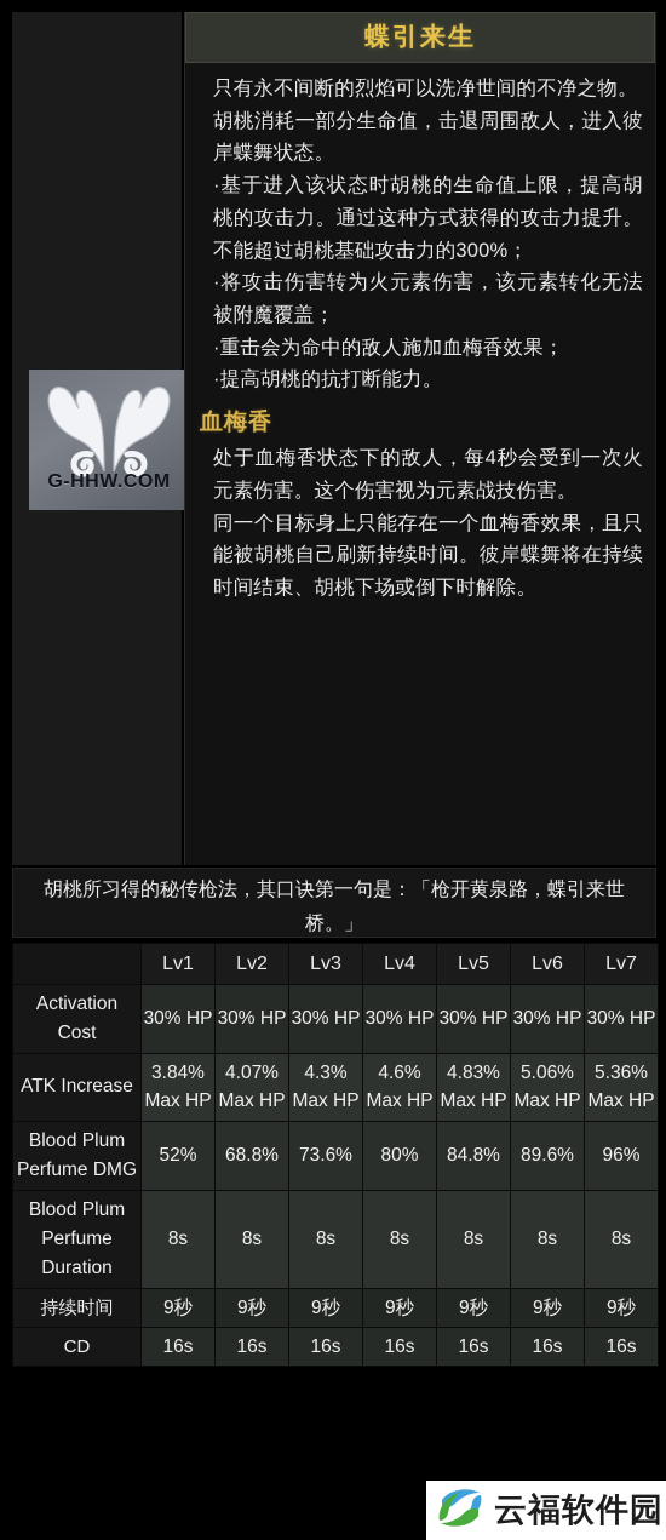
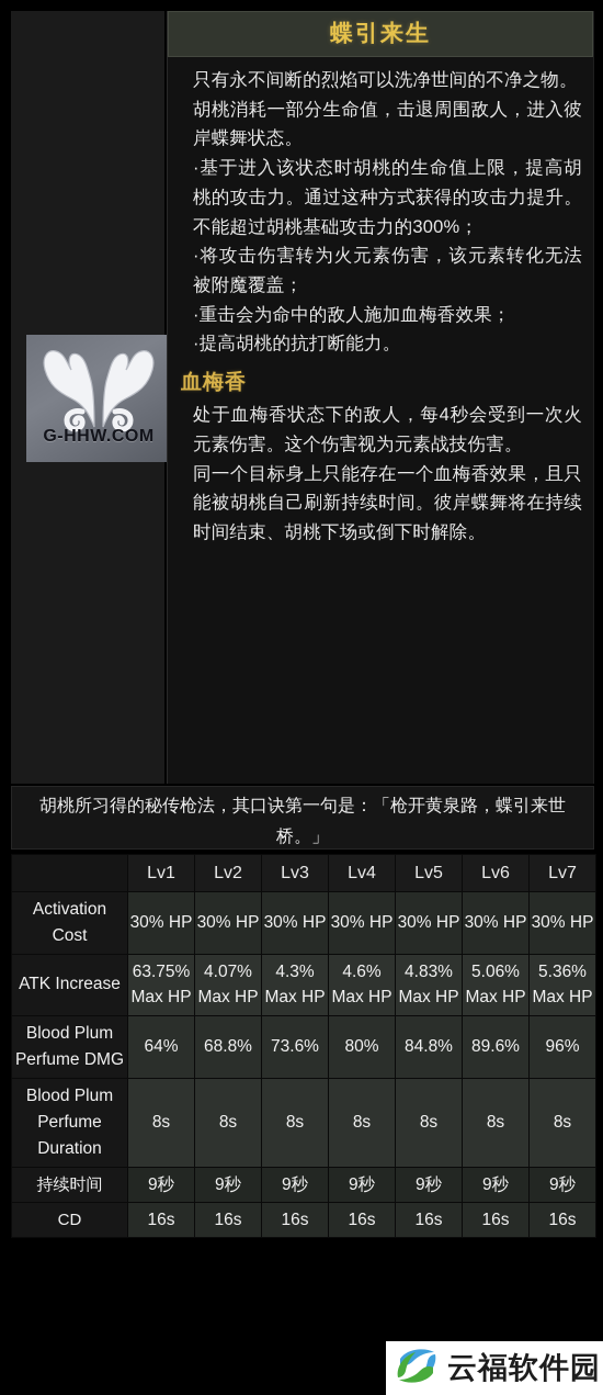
  G-HHW.COM
  蝶引来生
  只有永不间断的烈焰可以洗净世间的不净之物。
  胡桃消耗一部分生命值，击退周围敌人，进入彼岸蝶舞状态。
  ·基于进入该状态时胡桃的生命值上限，提高胡桃的攻击力。通过这种方式获得的攻击力提升。不能超过胡桃基础攻击力的300%；
  ·将攻击伤害转为火元素伤害，该元素转化无法被附魔覆盖；
  ·重击会为命中的敌人施加血梅香效果；
  ·提高胡桃的抗打断能力。
  血梅香
  处于血梅香状态下的敌人，每4秒会受到一次火元素伤害。这个伤害视为元素战技伤害。
  同一个目标身上只能存在一个血梅香效果，且只能被胡桃自己刷新持续时间。彼岸蝶舞将在持续时间结束、胡桃下场或倒下时解除。
  胡桃所习得的秘传枪法，其口诀第一句是：「枪开黄泉路，蝶引来世桥。」
  	Lv1	Lv2	Lv3	Lv4	Lv5	Lv6	Lv7
  Activation Cost	30% HP	30% HP	30% HP	30% HP	30% HP	30% HP	30% HP
- ATK Increase	3.84% Max HP	4.07% Max HP	4.3% Max HP	4.6% Max HP	4.83% Max HP	5.06% Max HP	5.36% Max HP
+ ATK Increase	63.75% Max HP	4.07% Max HP	4.3% Max HP	4.6% Max HP	4.83% Max HP	5.06% Max HP	5.36% Max HP
- Blood Plum Perfume DMG	52%	68.8%	73.6%	80%	84.8%	89.6%	96%
+ Blood Plum Perfume DMG	64%	68.8%	73.6%	80%	84.8%	89.6%	96%
  Blood Plum Perfume Duration	8s	8s	8s	8s	8s	8s	8s
  持续时间	9秒	9秒	9秒	9秒	9秒	9秒	9秒
  CD	16s	16s	16s	16s	16s	16s	16s
  云福软件园
